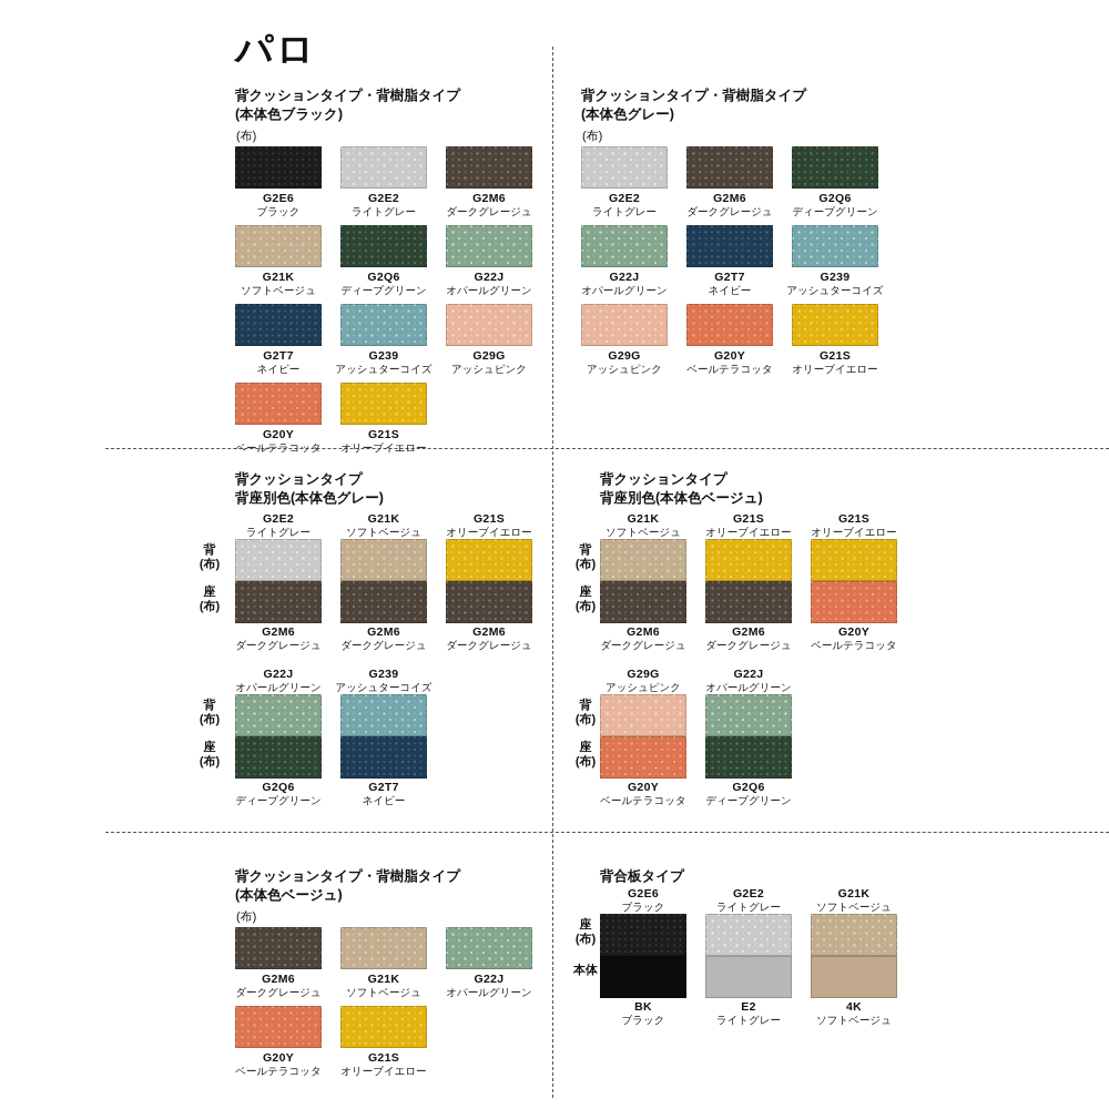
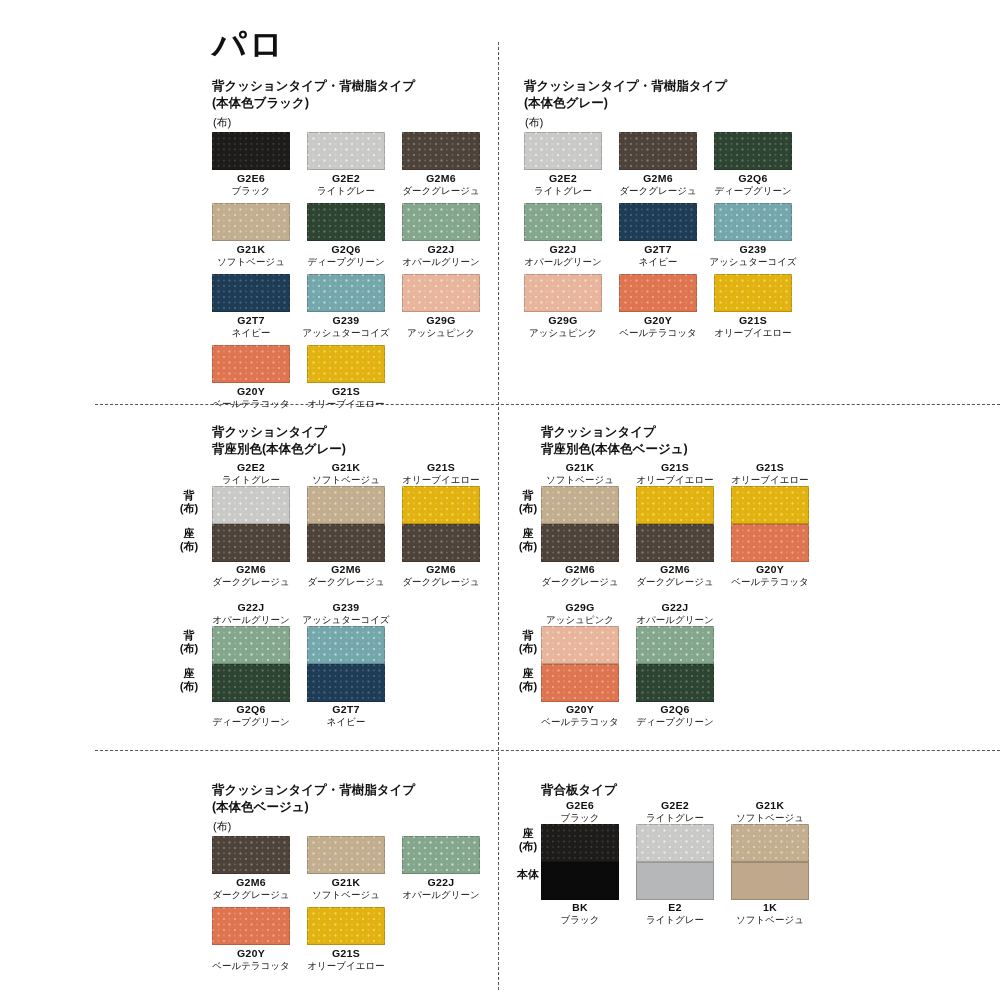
  パロ
  背クッションタイプ・背樹脂タイプ
  (本体色ブラック)
  (布)
  背クッションタイプ・背樹脂タイプ
  (本体色グレー)
  (布)
  背クッションタイプ
  背座別色(本体色グレー)
  背クッションタイプ
  背座別色(本体色ベージュ)
  背クッションタイプ・背樹脂タイプ
  (本体色ベージュ)
  (布)
  背合板タイプ
  G2E6
  ブラック
  G2E2
  ライトグレー
  G2M6
  ダークグレージュ
  G21K
  ソフトベージュ
  G2Q6
  ディープグリーン
  G22J
  オパールグリーン
  G2T7
  ネイビー
  G239
  アッシュターコイズ
  G29G
  アッシュピンク
  G20Y
  ベールテラコッタ
  G21S
  オリーブイエロー
  G2E2
  ライトグレー
  G2M6
  ダークグレージュ
  G2Q6
  ディープグリーン
  G22J
  オパールグリーン
  G2T7
  ネイビー
  G239
  アッシュターコイズ
  G29G
  アッシュピンク
  G20Y
  ベールテラコッタ
  G21S
  オリーブイエロー
  G2M6
  ダークグレージュ
  G21K
  ソフトベージュ
  G22J
  オパールグリーン
  G20Y
  ベールテラコッタ
  G21S
  オリーブイエロー
  G2E2
  ライトグレー
  G2M6
  ダークグレージュ
  G21K
  ソフトベージュ
  G2M6
  ダークグレージュ
  G21S
  オリーブイエロー
  G2M6
  ダークグレージュ
  G22J
  オパールグリーン
  G2Q6
  ディープグリーン
  G239
  アッシュターコイズ
  G2T7
  ネイビー
  背
  (布)
  座
  (布)
  背
  (布)
  座
  (布)
  G21K
  ソフトベージュ
  G2M6
  ダークグレージュ
  G21S
  オリーブイエロー
  G2M6
  ダークグレージュ
  G21S
  オリーブイエロー
  G20Y
  ベールテラコッタ
  G29G
  アッシュピンク
  G20Y
  ベールテラコッタ
  G22J
  オパールグリーン
  G2Q6
  ディープグリーン
  背
  (布)
  座
  (布)
  背
  (布)
  座
  (布)
  G2E6
  ブラック
  BK
  ブラック
  G2E2
  ライトグレー
  E2
  ライトグレー
  G21K
  ソフトベージュ
- 4K
+ 1K
  ソフトベージュ
  座
  (布)
  本体
